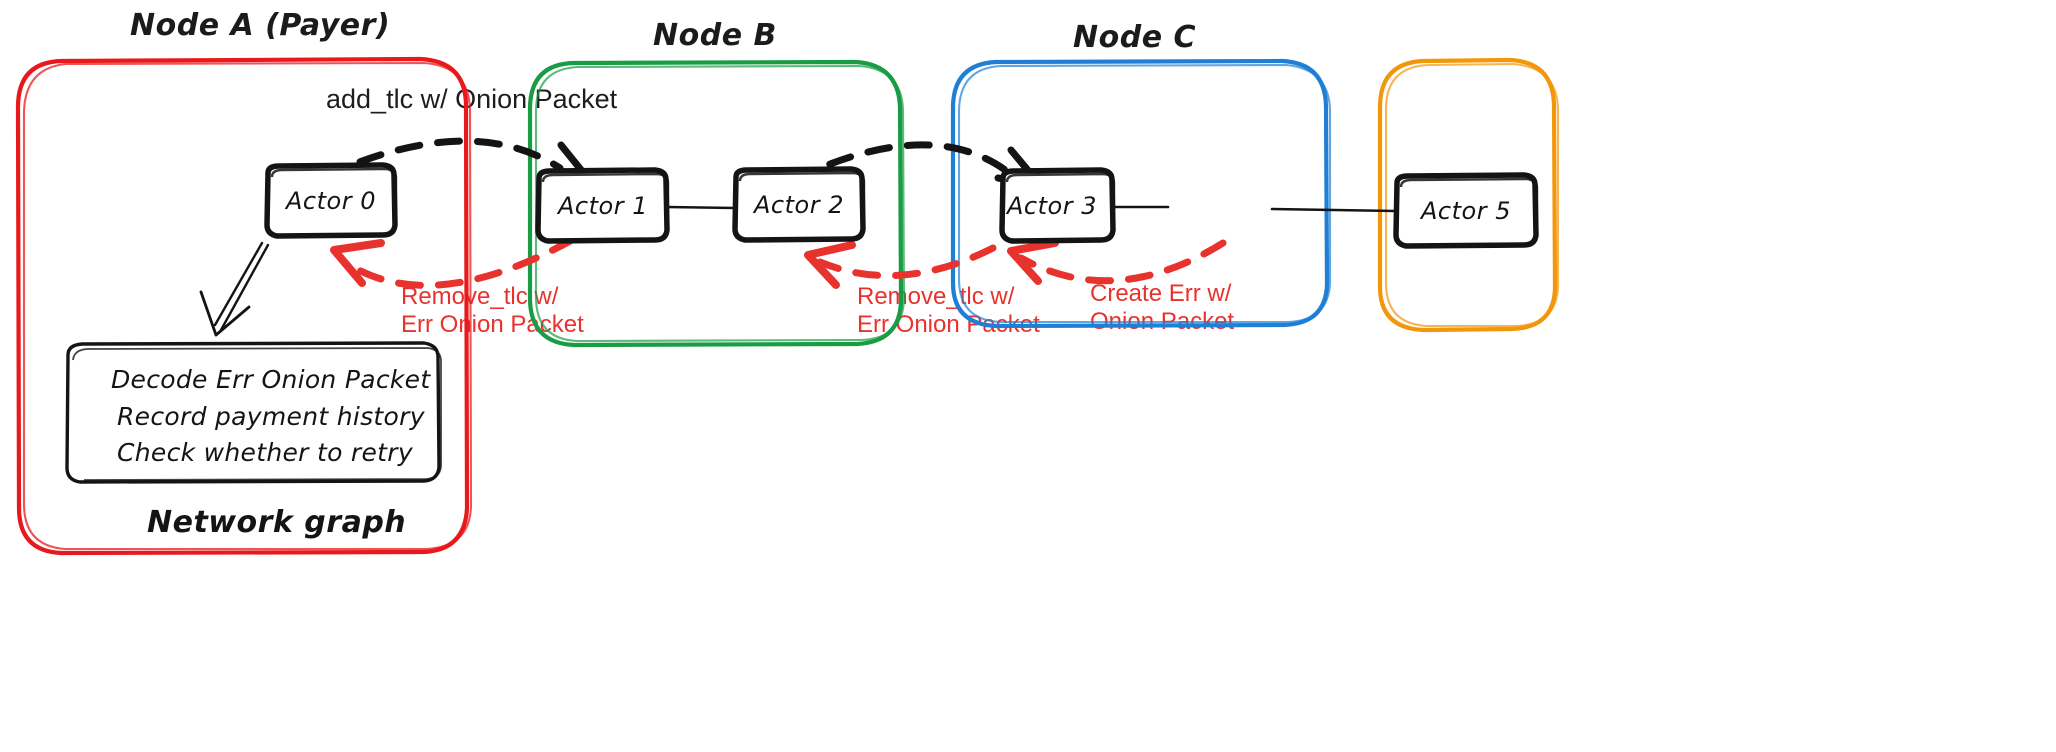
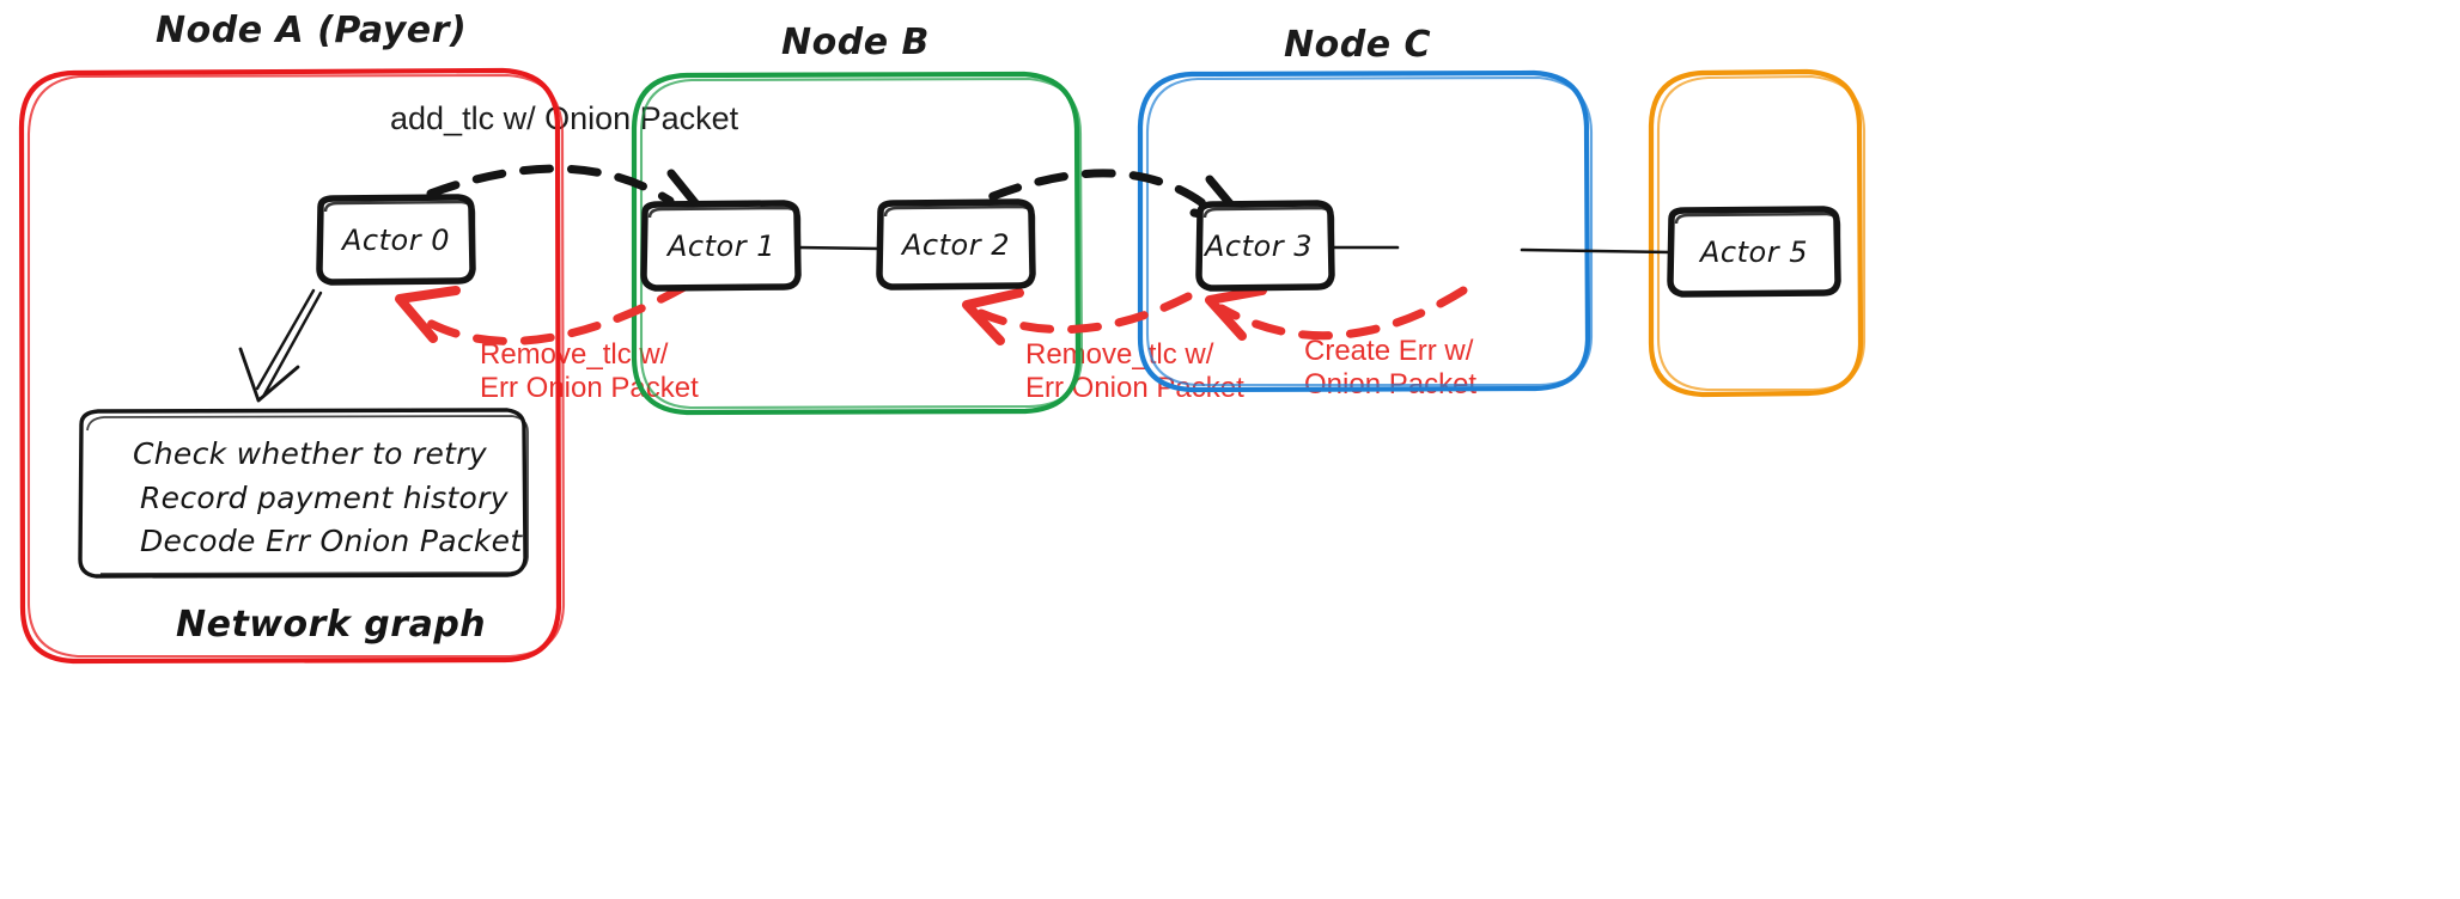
  Node A (Payer)
  Node B
  Node C
  add_tlc w/nion Packet
  Remove_tlc w/
  Err Oion Pcket
  Removetlc w/
  Create Err w/
  Onion Packet
  Actor 0
  Actor 1
  Actor 2
  Actor 3
  Actor 5
- Decode Err Onion Packet
+ Check whether to retry
  Record payment history
- Check whether to retry
+ Decode Err Onion Packet
  Network graph
